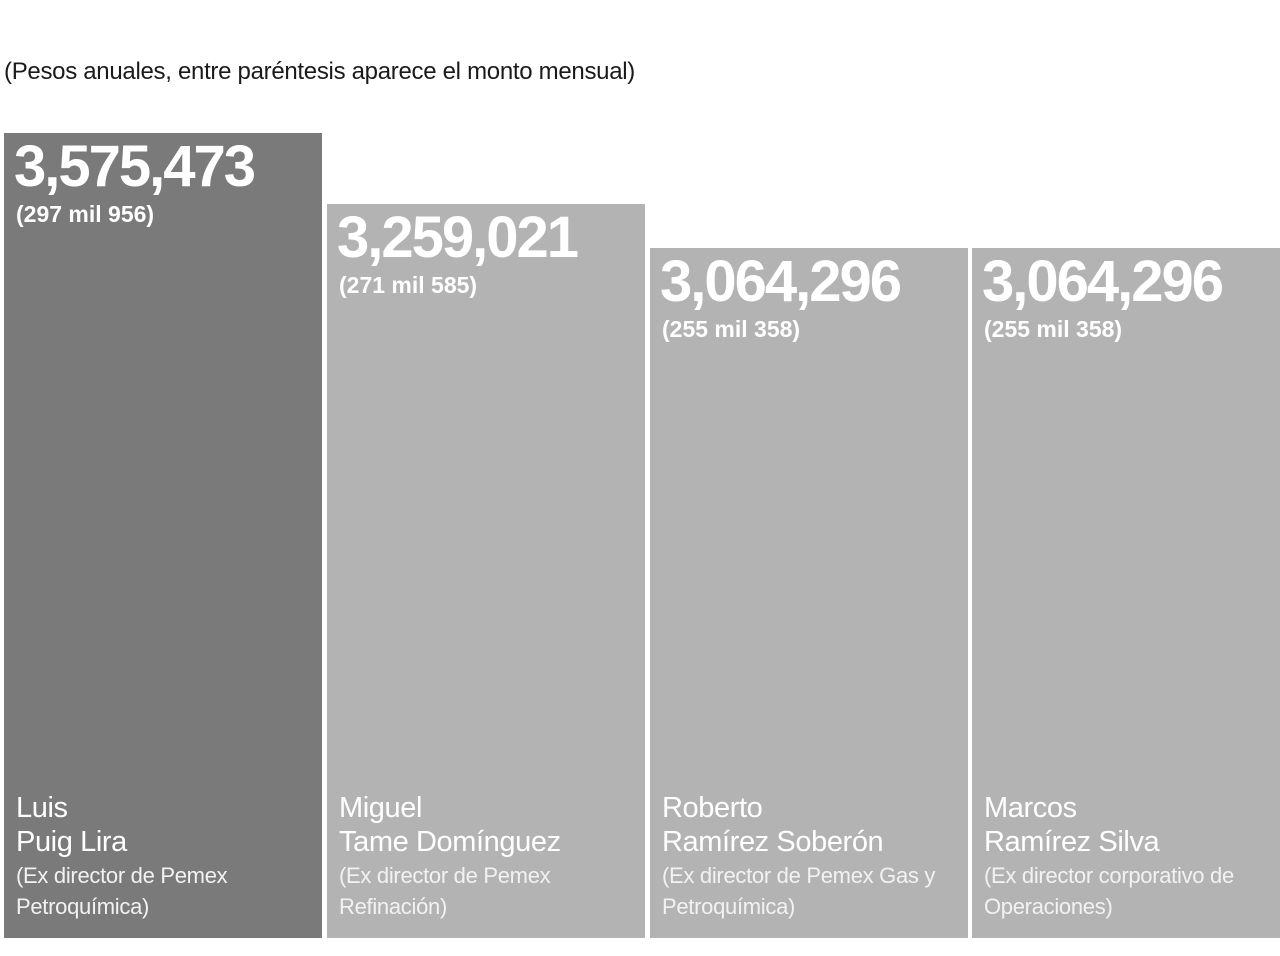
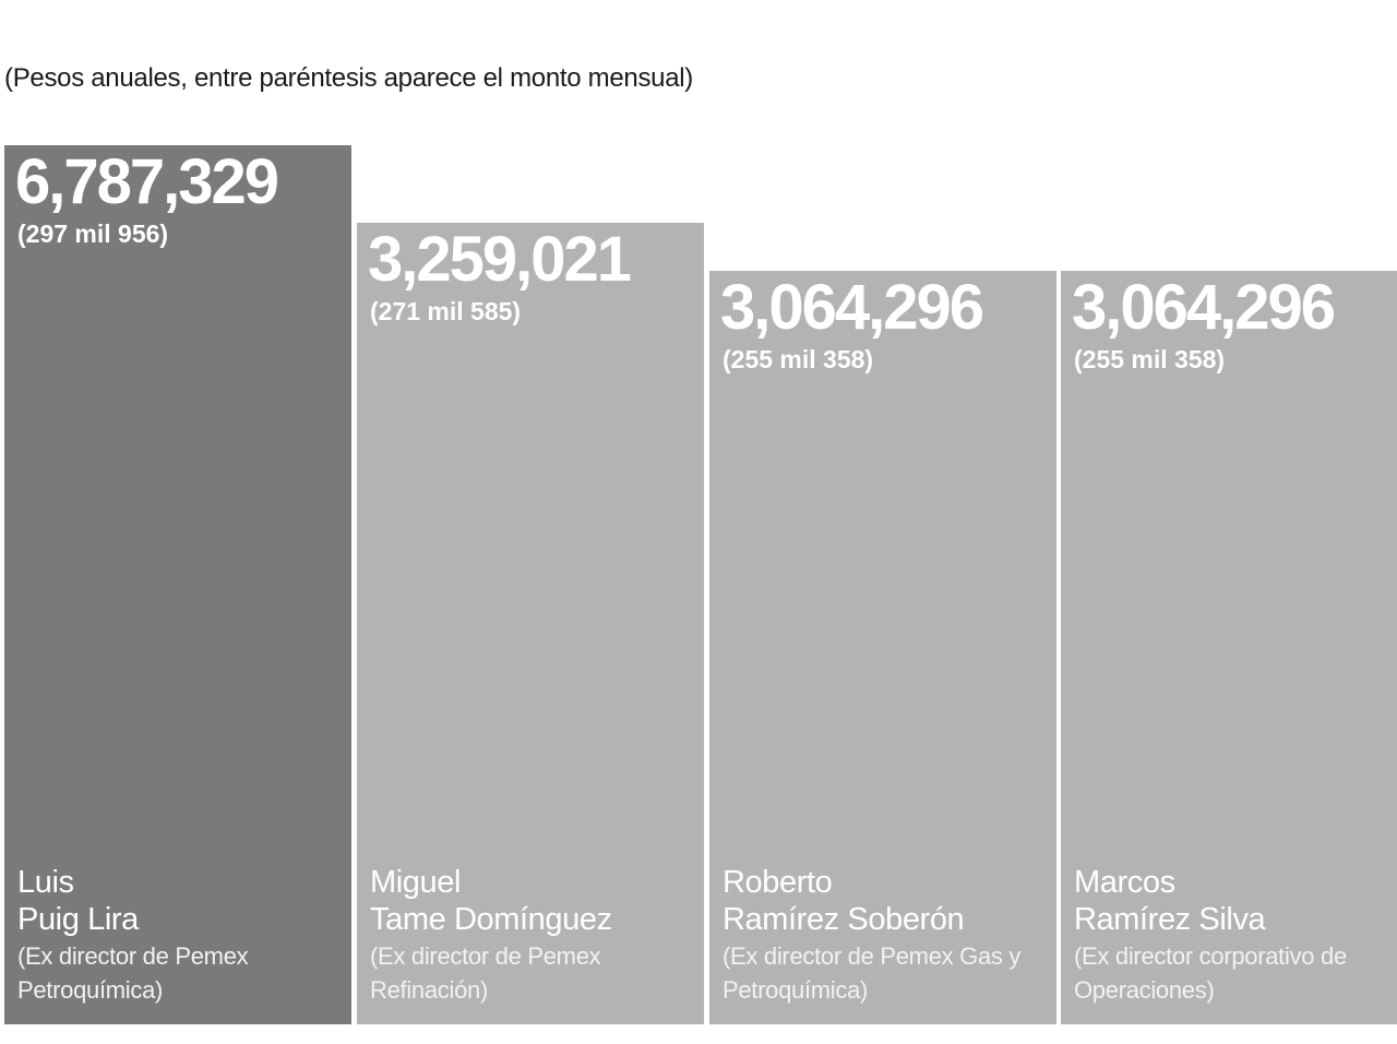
  (Pesos anuales, entre paréntesis aparece el monto mensual)
- 3,575,473
+ 6,787,329
  (297 mil 956)
  Luis
  Puig Lira
  (Ex director de Pemex Petroquímica)
  3,259,021
  (271 mil 585)
  Miguel
  Tame Domínguez
  (Ex director de Pemex Refinación)
  3,064,296
  (255 mil 358)
  Roberto
  Ramírez Soberón
  (Ex director de Pemex Gas y Petroquímica)
  3,064,296
  (255 mil 358)
  Marcos
  Ramírez Silva
  (Ex director corporativo de Operaciones)
